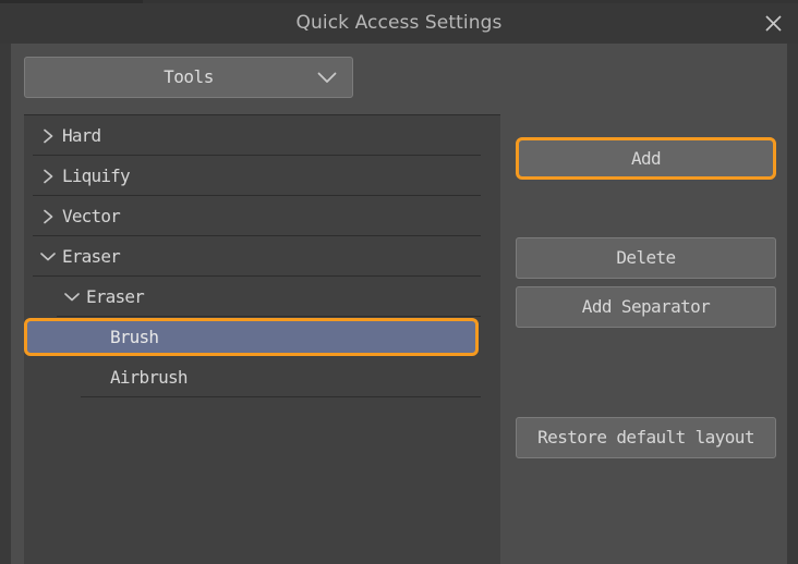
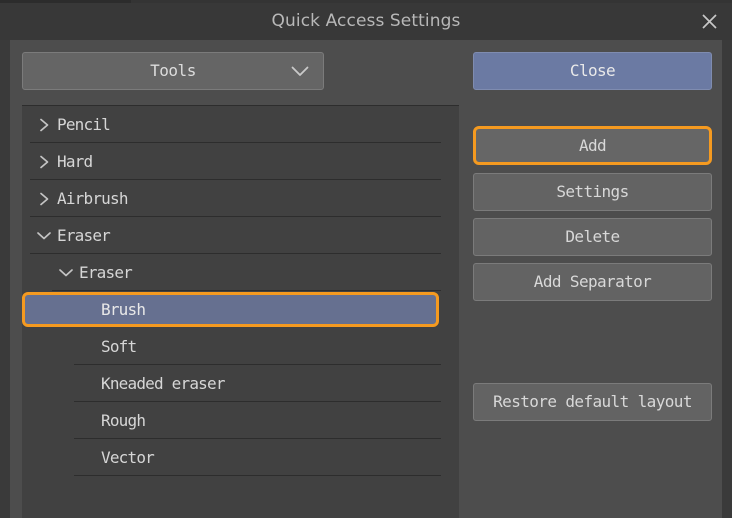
  Quick Access Settings
  Tools
+ Pencil
  Hard
- Liquify
- Vector
+ Airbrush
  Eraser
  Eraser
  Brush
+ Soft
+ Kneaded eraser
+ Rough
- Airbrush
+ Vector
+ Close
  Add
+ Settings
  Delete
  Add Separator
  Restore default layout
